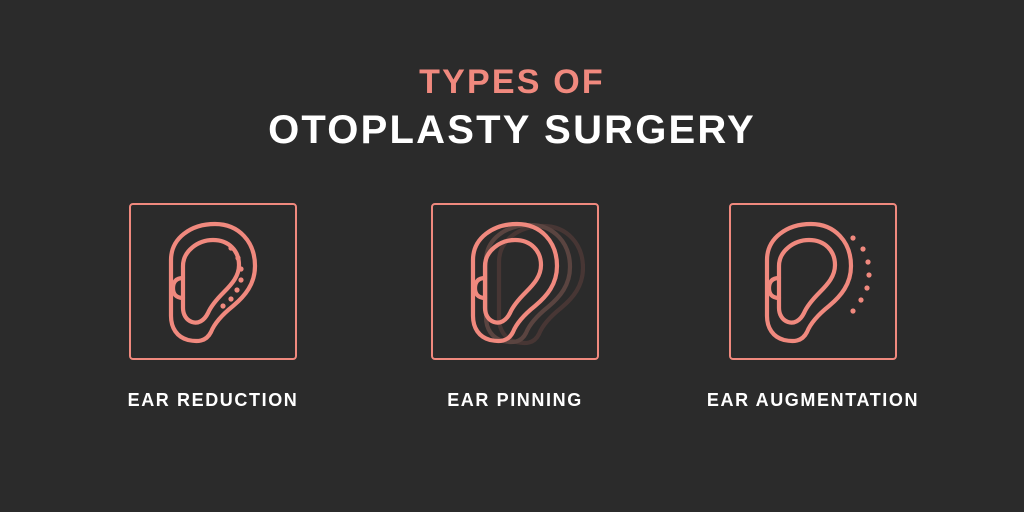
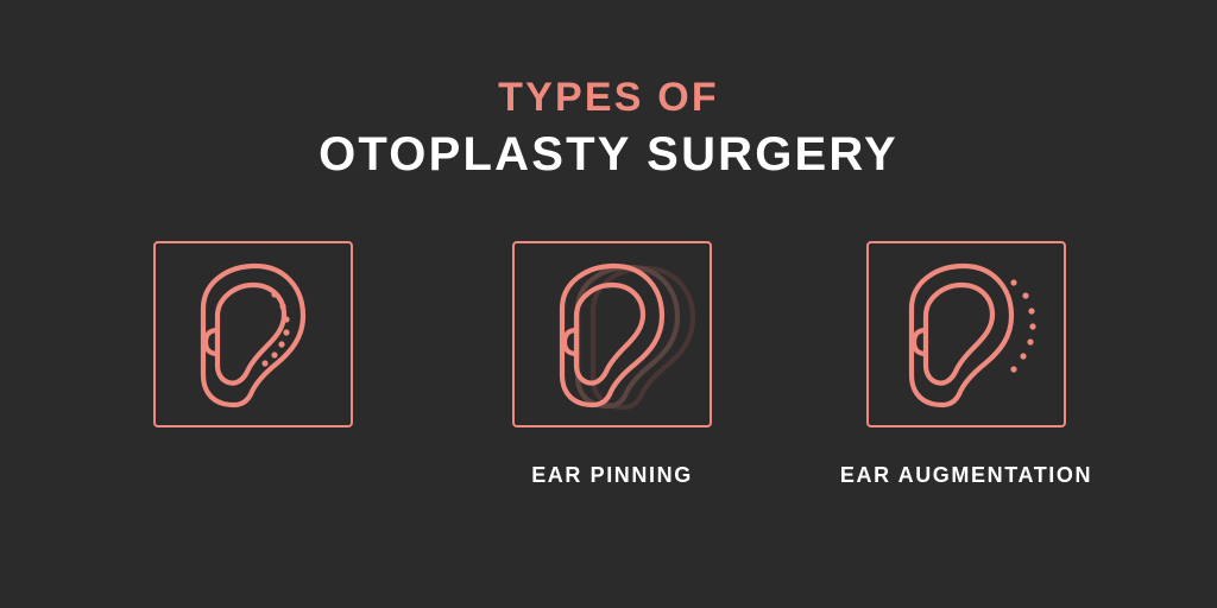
  TYPES OF
  OTOPLASTY SURGERY
- EAR REDUCTION
  EAR PINNING
  EAR AUGMENTATION
